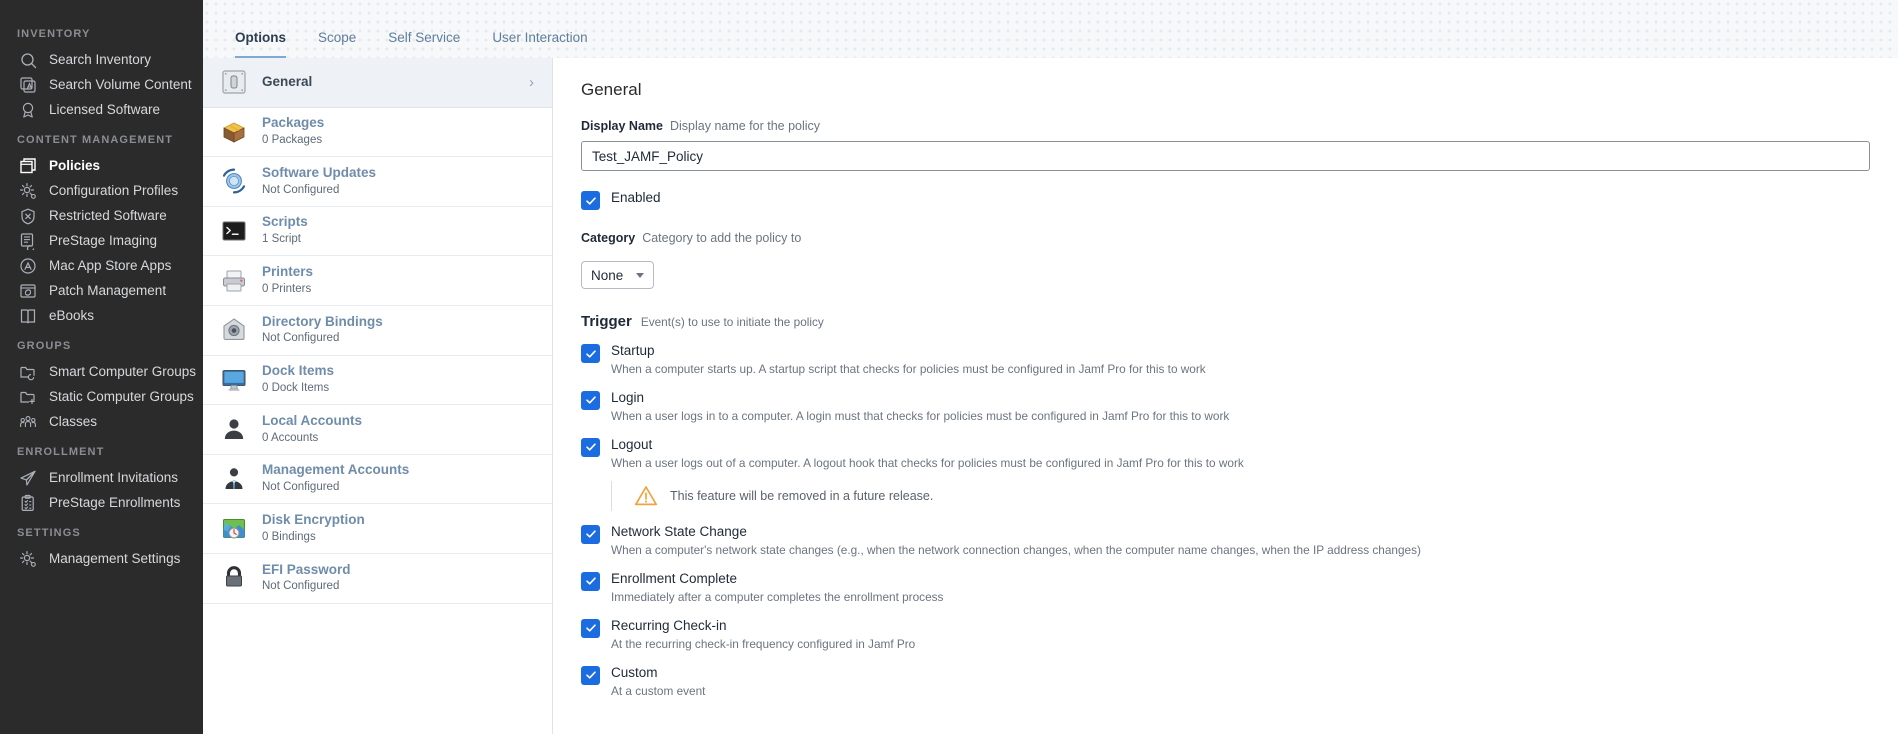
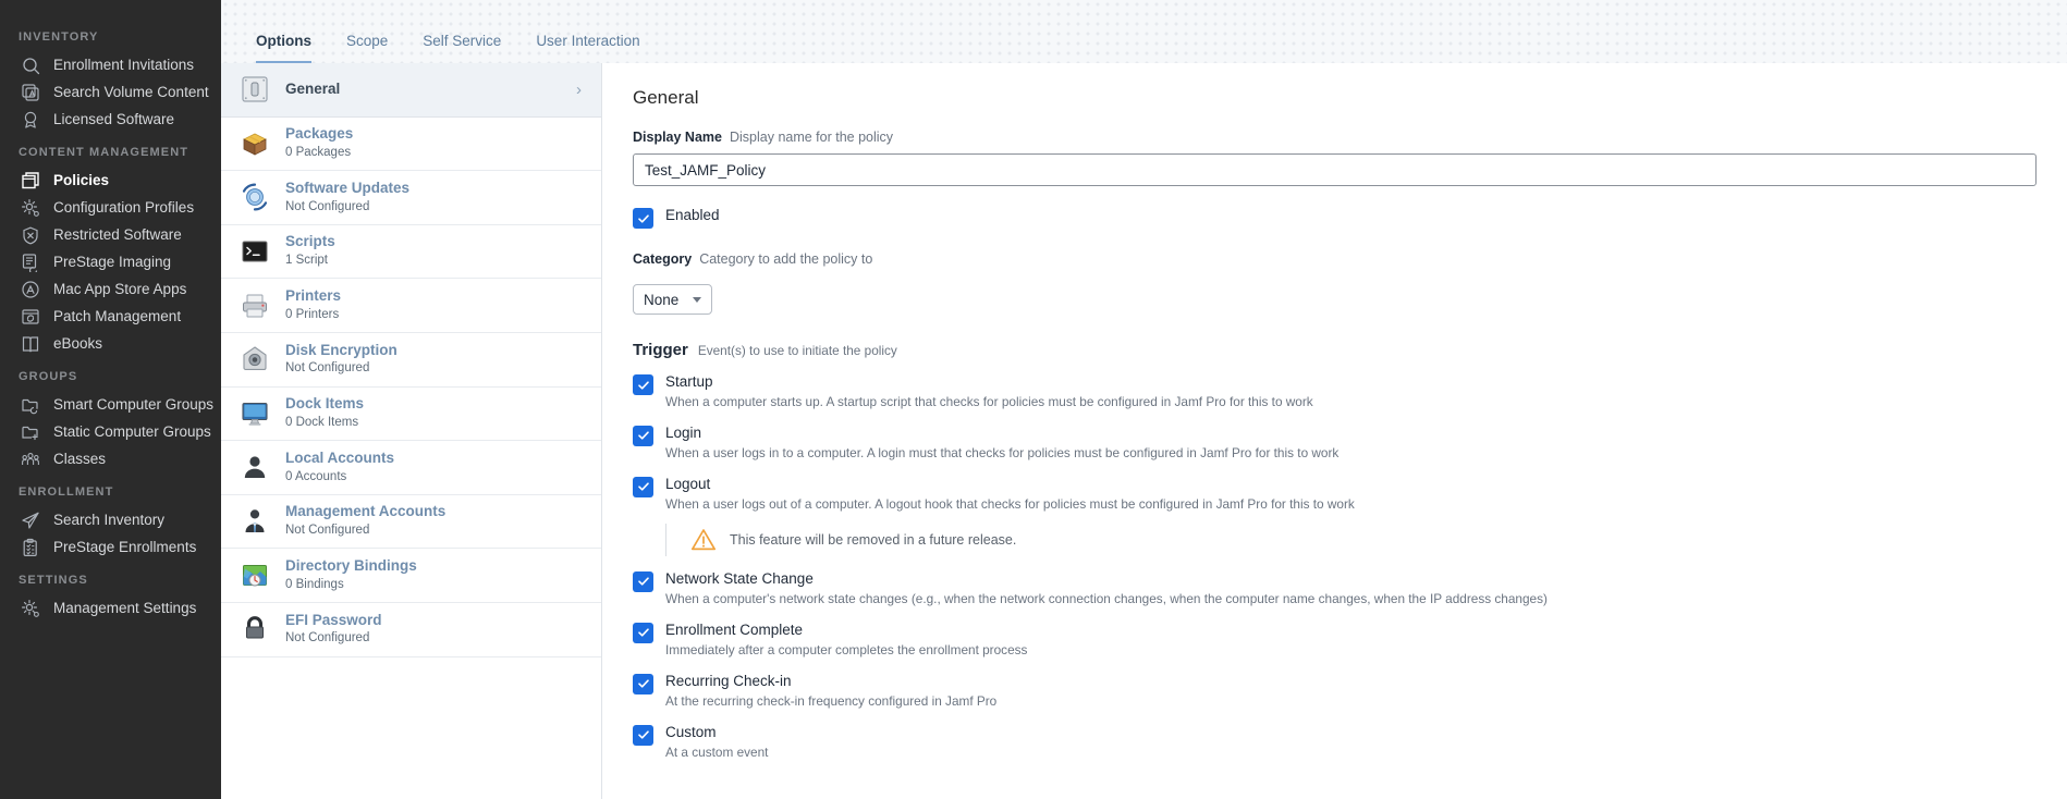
  INVENTORY
- Search Inventory
+ Enrollment Invitations
  Search Volume Content
  Licensed Software
  CONTENT MANAGEMENT
  Policies
  Configuration Profiles
  Restricted Software
  PreStage Imaging
  Mac App Store Apps
  Patch Management
  eBooks
  GROUPS
  Smart Computer Groups
  Static Computer Groups
  Classes
  ENROLLMENT
- Enrollment Invitations
+ Search Inventory
  PreStage Enrollments
  SETTINGS
  Management Settings
  Options
  Scope
  Self Service
  User Interaction
  General
  ›
  Packages
  0 Packages
  Software Updates
  Not Configured
  Scripts
  1 Script
  Printers
  0 Printers
- Directory Bindings
+ Disk Encryption
  Not Configured
  Dock Items
  0 Dock Items
  Local Accounts
  0 Accounts
  Management Accounts
  Not Configured
- Disk Encryption
+ Directory Bindings
  0 Bindings
  EFI Password
  Not Configured
  General
  Display Name Display name for the policy
  Test_JAMF_Policy
  Enabled
  Category Category to add the policy to
  None
  Trigger
  Event(s) to use to initiate the policy
  Startup
  When a computer starts up. A startup script that checks for policies must be configured in Jamf Pro for this to work
  Login
  When a user logs in to a computer. A login must that checks for policies must be configured in Jamf Pro for this to work
  Logout
  When a user logs out of a computer. A logout hook that checks for policies must be configured in Jamf Pro for this to work
  This feature will be removed in a future release.
  Network State Change
  When a computer's network state changes (e.g., when the network connection changes, when the computer name changes, when the IP address changes)
  Enrollment Complete
  Immediately after a computer completes the enrollment process
  Recurring Check-in
  At the recurring check-in frequency configured in Jamf Pro
  Custom
  At a custom event
